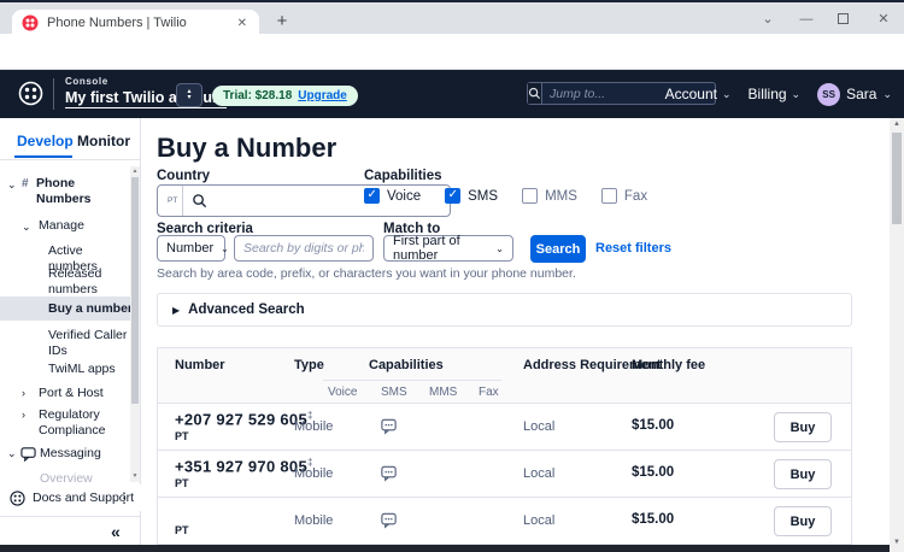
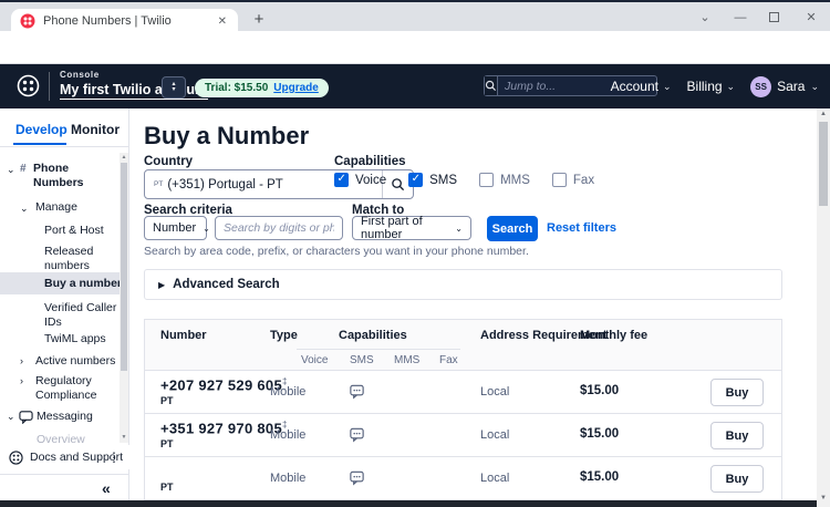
  Phone Numbers | Twilio
  ✕
  +
  ⌄
  —
  ✕
  Console
  My first Twilio au
- Trial: $28.18
+ Trial: $15.50
  Upgrade
  Jump to...
  Account
  ⌄
  Billing
  ⌄
  SS
  Sara
  ⌄
  Develop
  Monitor
  ⌄
  #
  Phone Numbers
  ⌄
  Manage
- Active numbers
+ Port & Host
  Released numbers
  Buy a numbe
  Verified Caller IDs
  TwiML apps
  ›
- Port & Host
+ Active numbers
  ›
  Regulatory Compliance
  ⌄
  Messaging
  Overview
  Docs and Support
  ⋮
  «
  Buy a Number
  Country
+ (+351) Portugal - PT
  Capabilities
  Voice
  SMS
  MMS
  Fax
  Search criteria
  Number
  ⌄
  Search by digits or ph
  Match to
  First part of number
  ⌄
  Search
  Reset filters
  Search by area code, prefix, or characters you want in your phone number.
  ▶
  Advanced Search
  Number
  Type
  Capabilities
  Address Requirement
  Monthly fee
  Voice
  SMS
  MMS
  Fax
  +207 927 529 605‡
  PT
  Mobile
  Local
  $15.00
  Buy
  +351 927 970 805‡
  PT
  Mobile
  Local
  $15.00
  Buy
  PT
  Mobile
  Local
  $15.00
  Buy
